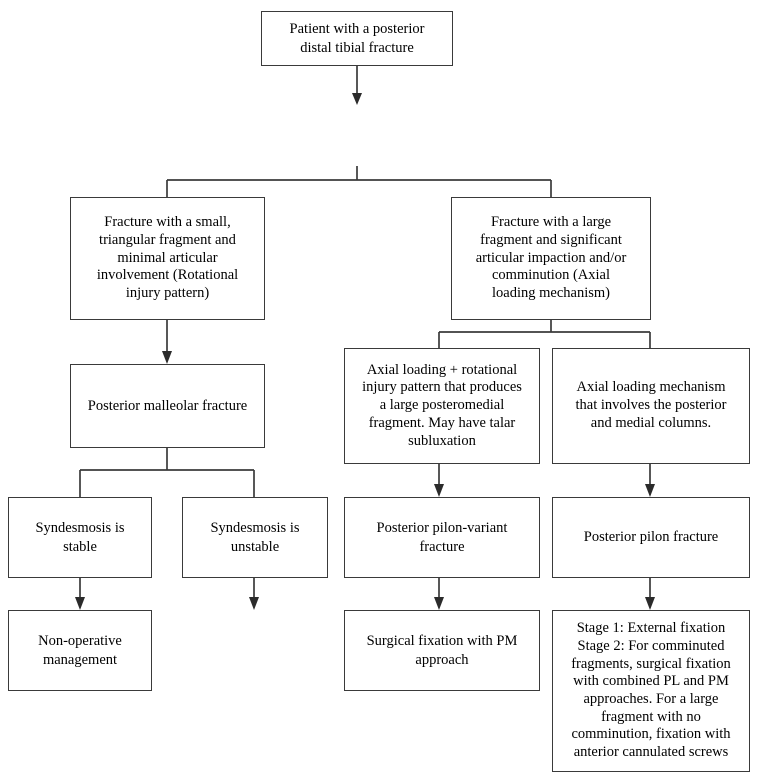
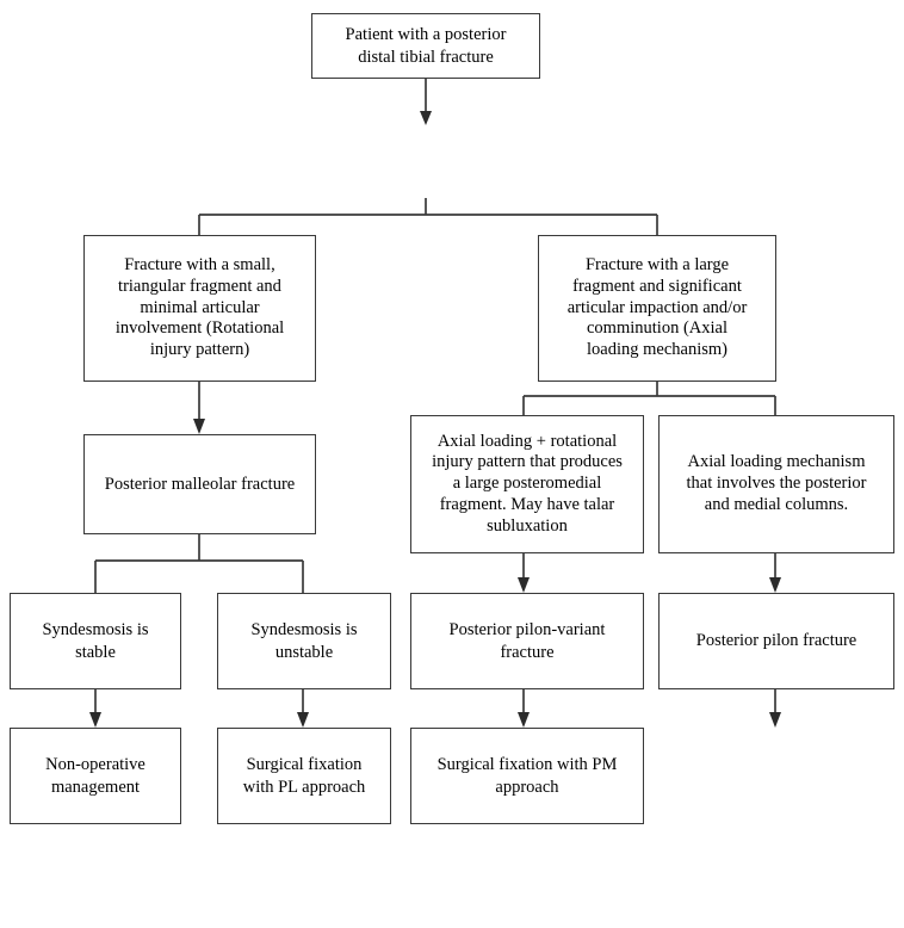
  Patient with a posterior
  distal tibial fracture
  Fracture with a small,
  triangular fragment and
  minimal articular
  involvement (Rotational
  injury pattern)
  Fracture with a large
  fragment and significant
  articular impaction and/or
  comminution (Axial
  loading mechanism)
  Posterior malleolar fracture
  Axial loading + rotational
  injury pattern that produces
  a large posteromedial
  fragment. May have talar
  subluxation
  Axial loading mechanism
  that involves the posterior
  and medial columns.
  Syndesmosis is
  stable
  Syndesmosis is
  unstable
  Posterior pilon-variant
  fracture
  Posterior pilon fracture
  Non-operative
  management
+ Surgical fixation
+ with PL approach
  Surgical fixation with PM
  approach
- Stage 1: External fixation
- Stage 2: For comminuted
- fragments, surgical fixation
- with combined PL and PM
- approaches. For a large
- fragment with no
- comminution, fixation with
- anterior cannulated screws
